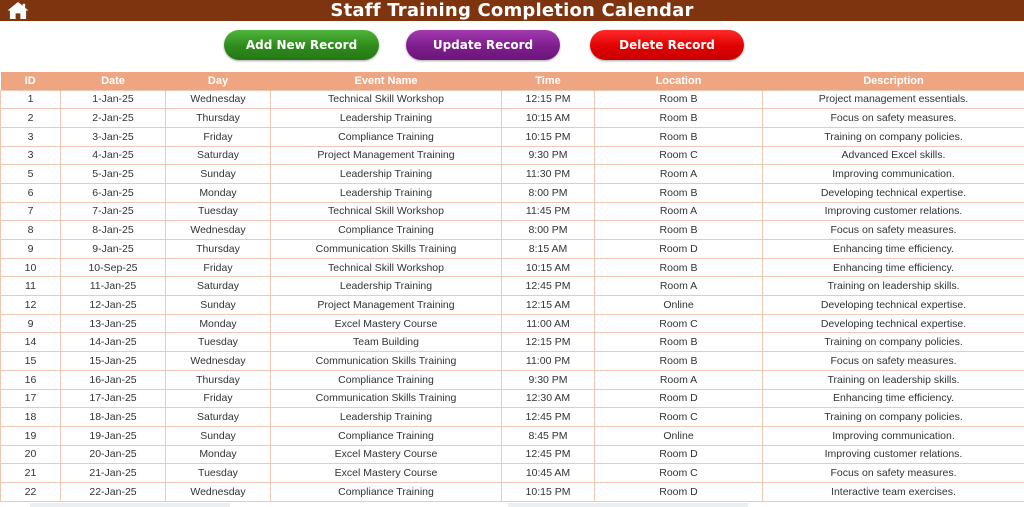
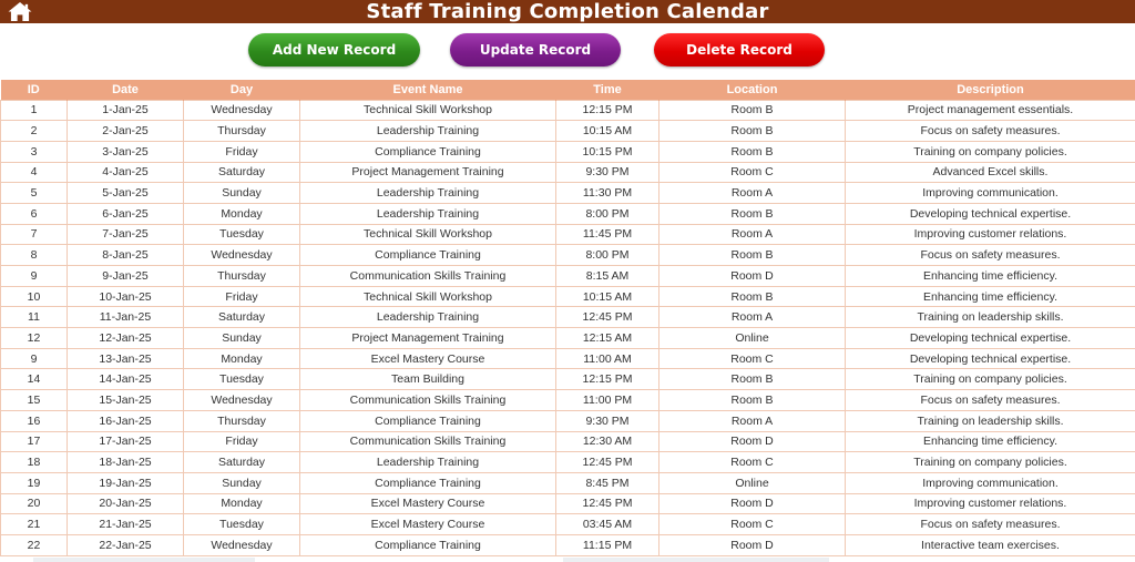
  Staff Training Completion Calendar
  Add New Record
  Update Record
  Delete Record
  ID	Date	Day	Event Name	Time	Location	Description
  1	1-Jan-25	Wednesday	Technical Skill Workshop	12:15 PM	Room B	Project management essentials.
  2	2-Jan-25	Thursday	Leadership Training	10:15 AM	Room B	Focus on safety measures.
  3	3-Jan-25	Friday	Compliance Training	10:15 PM	Room B	Training on company policies.
- 3	4-Jan-25	Saturday	Project Management Training	9:30 PM	Room C	Advanced Excel skills.
+ 4	4-Jan-25	Saturday	Project Management Training	9:30 PM	Room C	Advanced Excel skills.
  5	5-Jan-25	Sunday	Leadership Training	11:30 PM	Room A	Improving communication.
  6	6-Jan-25	Monday	Leadership Training	8:00 PM	Room B	Developing technical expertise.
  7	7-Jan-25	Tuesday	Technical Skill Workshop	11:45 PM	Room A	Improving customer relations.
  8	8-Jan-25	Wednesday	Compliance Training	8:00 PM	Room B	Focus on safety measures.
  9	9-Jan-25	Thursday	Communication Skills Training	8:15 AM	Room D	Enhancing time efficiency.
- 10	10-Sep-25	Friday	Technical Skill Workshop	10:15 AM	Room B	Enhancing time efficiency.
+ 10	10-Jan-25	Friday	Technical Skill Workshop	10:15 AM	Room B	Enhancing time efficiency.
  11	11-Jan-25	Saturday	Leadership Training	12:45 PM	Room A	Training on leadership skills.
  12	12-Jan-25	Sunday	Project Management Training	12:15 AM	Online	Developing technical expertise.
  9	13-Jan-25	Monday	Excel Mastery Course	11:00 AM	Room C	Developing technical expertise.
  14	14-Jan-25	Tuesday	Team Building	12:15 PM	Room B	Training on company policies.
  15	15-Jan-25	Wednesday	Communication Skills Training	11:00 PM	Room B	Focus on safety measures.
  16	16-Jan-25	Thursday	Compliance Training	9:30 PM	Room A	Training on leadership skills.
  17	17-Jan-25	Friday	Communication Skills Training	12:30 AM	Room D	Enhancing time efficiency.
  18	18-Jan-25	Saturday	Leadership Training	12:45 PM	Room C	Training on company policies.
  19	19-Jan-25	Sunday	Compliance Training	8:45 PM	Online	Improving communication.
  20	20-Jan-25	Monday	Excel Mastery Course	12:45 PM	Room D	Improving customer relations.
- 21	21-Jan-25	Tuesday	Excel Mastery Course	10:45 AM	Room C	Focus on safety measures.
+ 21	21-Jan-25	Tuesday	Excel Mastery Course	03:45 AM	Room C	Focus on safety measures.
- 22	22-Jan-25	Wednesday	Compliance Training	10:15 PM	Room D	Interactive team exercises.
+ 22	22-Jan-25	Wednesday	Compliance Training	11:15 PM	Room D	Interactive team exercises.
